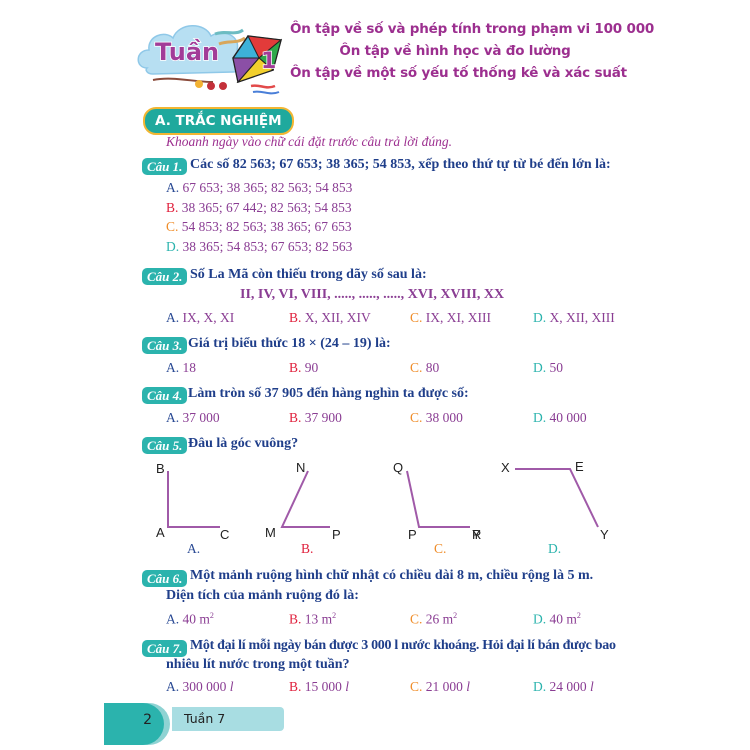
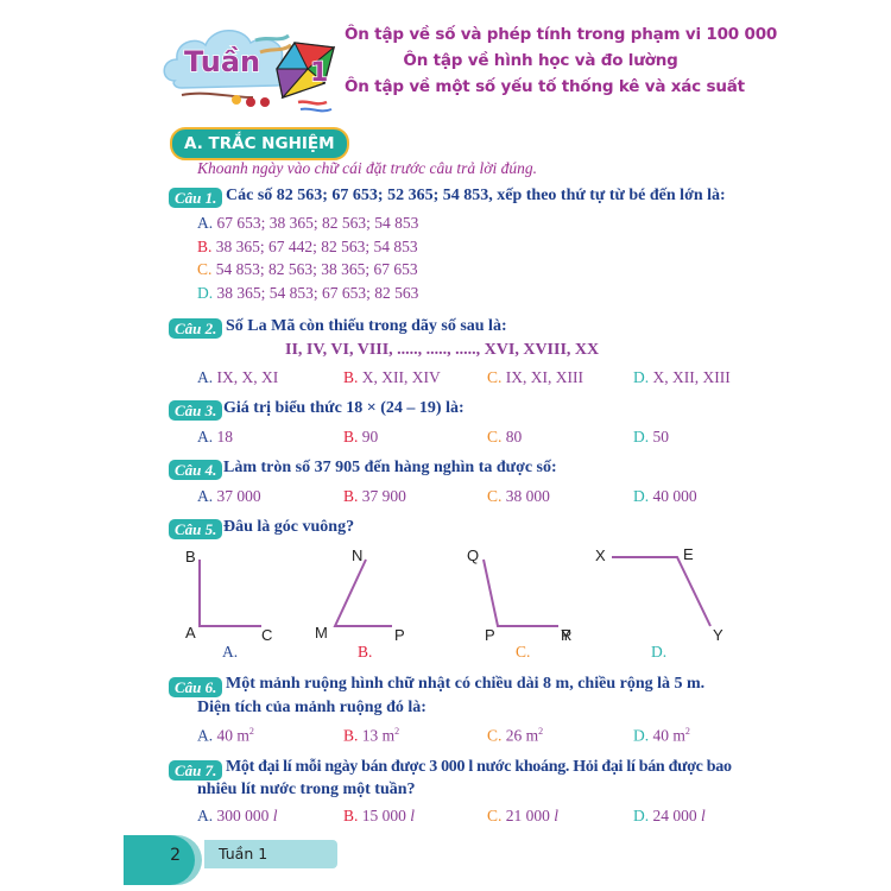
  Tuần
  1
  Ôn tập về số và phép tính trong phạm vi 100 000
  Ôn tập về hình học và đo lường
  Ôn tập về một số yếu tố thống kê và xác suất
  A. TRẮC NGHIỆM
  Khoanh ngày vào chữ cái đặt trước câu trả lời đúng.
  Câu 1.
- Các số 82 563; 67 653; 38 365; 54 853, xếp theo thứ tự từ bé đến lớn là:
+ Các số 82 563; 67 653; 52 365; 54 853, xếp theo thứ tự từ bé đến lớn là:
  A. 67 653; 38 365; 82 563; 54 853
  B. 38 365; 67 442; 82 563; 54 853
  C. 54 853; 82 563; 38 365; 67 653
  D. 38 365; 54 853; 67 653; 82 563
  Câu 2.
  Số La Mã còn thiếu trong dãy số sau là:
  II, IV, VI, VIII, ....., ....., ....., XVI, XVIII, XX
  A. IX, X, XI
  B. X, XII, XIV
  C. IX, XI, XIII
  D. X, XII, XIII
  Câu 3.
  Giá trị biểu thức 18 × (24 – 19) là:
  A. 18
  B. 90
  C. 80
  D. 50
  Câu 4.
  Làm tròn số 37 905 đến hàng nghìn ta được số:
  A. 37 000
  B. 37 900
  C. 38 000
  D. 40 000
  Câu 5.
  Đâu là góc vuông?
  B
  A
  C
  N
  M
  P
  Q
  P
  Y
  R
  X
  E
  Y
  A.
  B.
  C.
  D.
  Câu 6.
  Một mảnh ruộng hình chữ nhật có chiều dài 8 m, chiều rộng là 5 m.
  Diện tích của mảnh ruộng đó là:
  A. 40 m2
  B. 13 m2
  C. 26 m2
  D. 40 m2
  Câu 7.
  Một đại lí mỗi ngày bán được 3 000 l nước khoáng. Hỏi đại lí bán được bao
  nhiêu lít nước trong một tuần?
  A. 300 000 l
  B. 15 000 l
  C. 21 000 l
  D. 24 000 l
- Tuần 7
+ Tuần 1
  2
